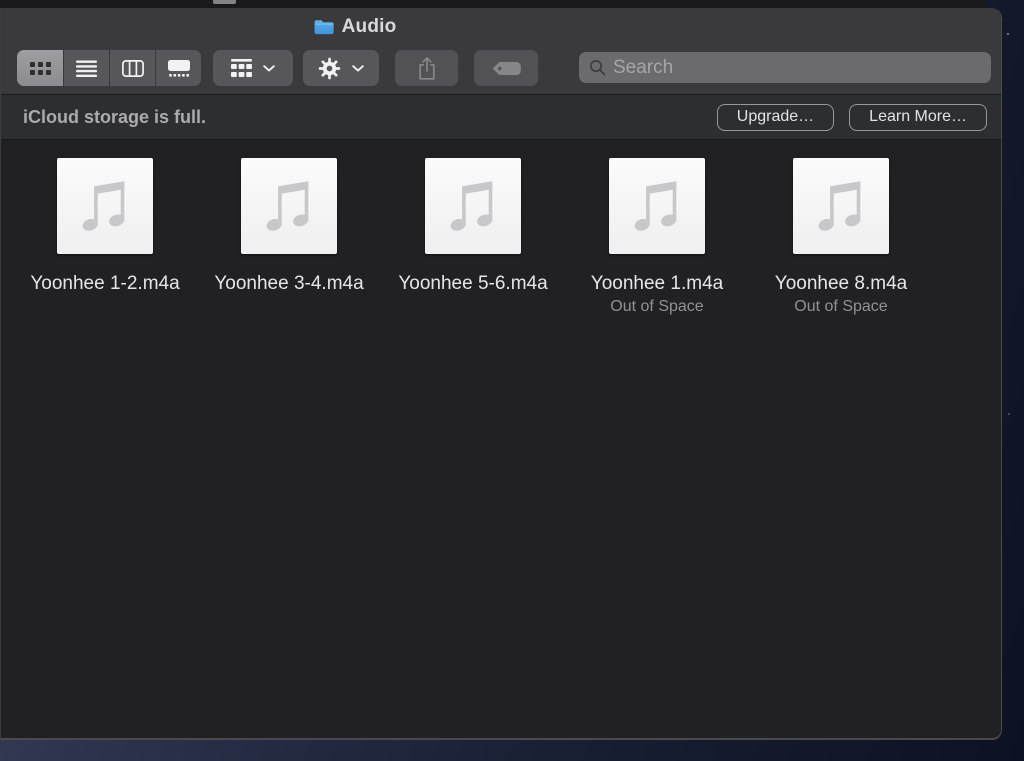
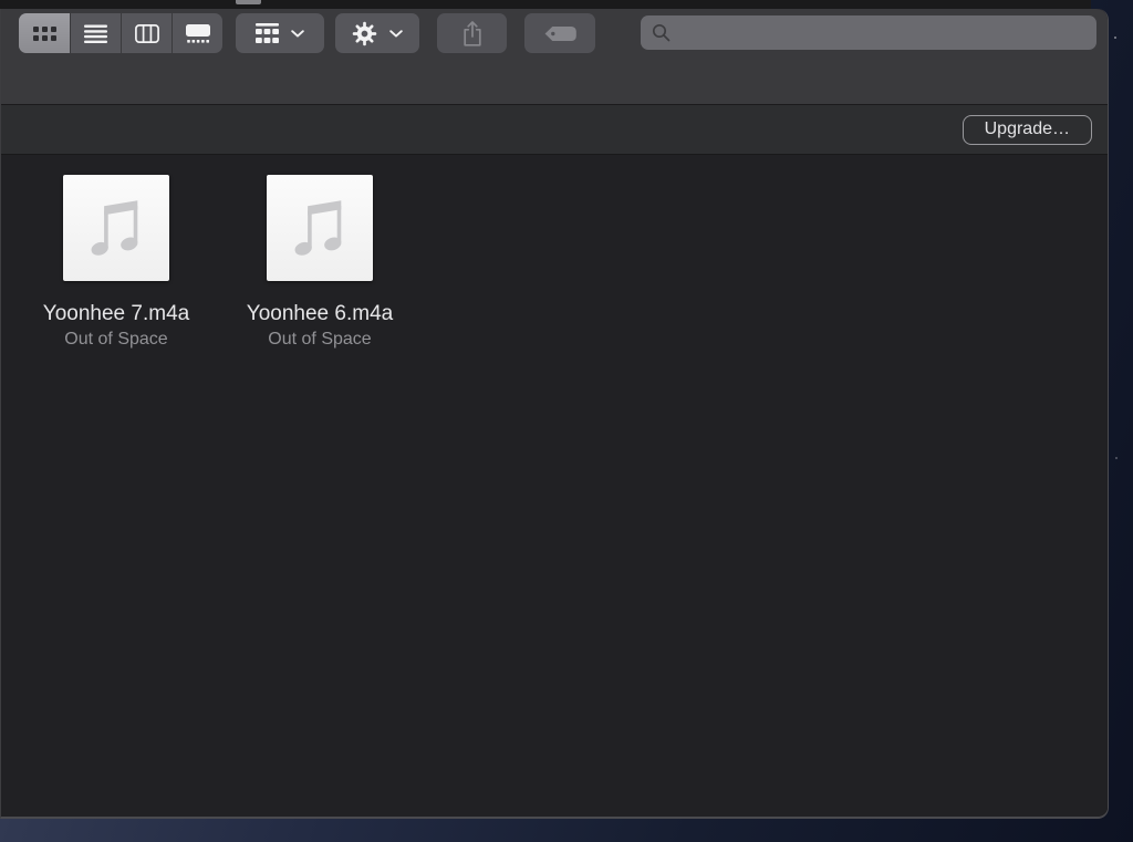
- Audio
- Search
- iCloud storage is full.
  Upgrade…
- Learn More…
- Yoonhee 1-2.m4a
- Yoonhee 3-4.m4a
- Yoonhee 5-6.m4a
- Yoonhee 1.m4a
+ Yoonhee 7.m4a
  Out of Space
- Yoonhee 8.m4a
+ Yoonhee 6.m4a
  Out of Space
